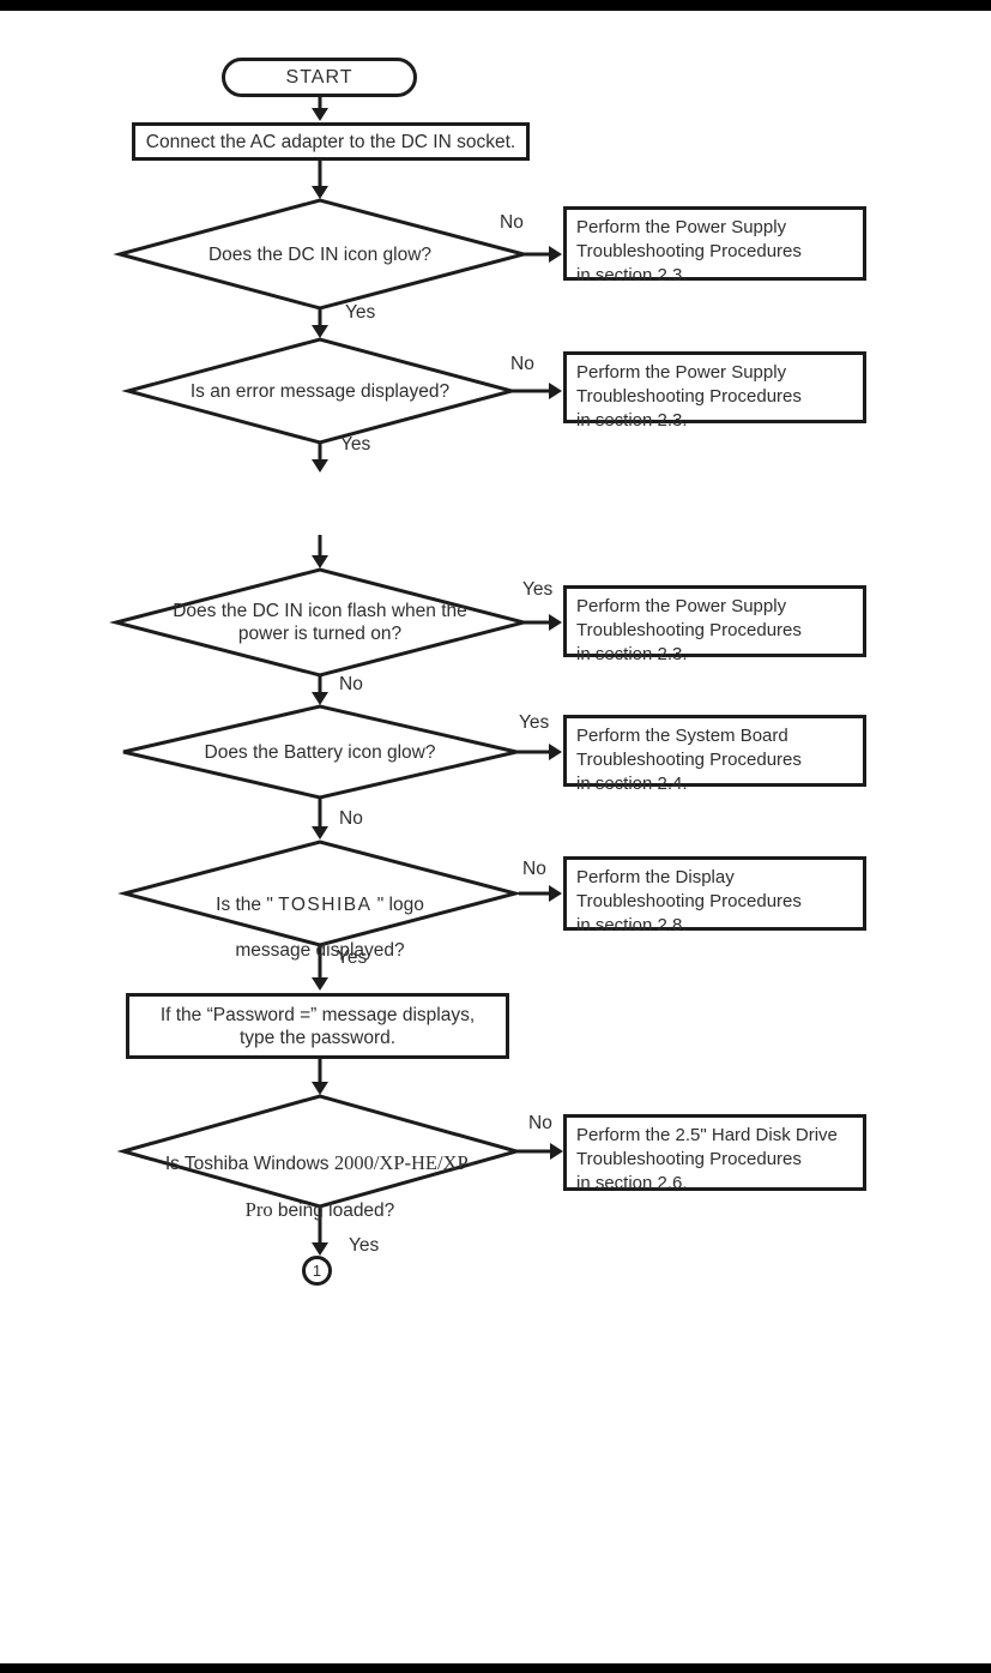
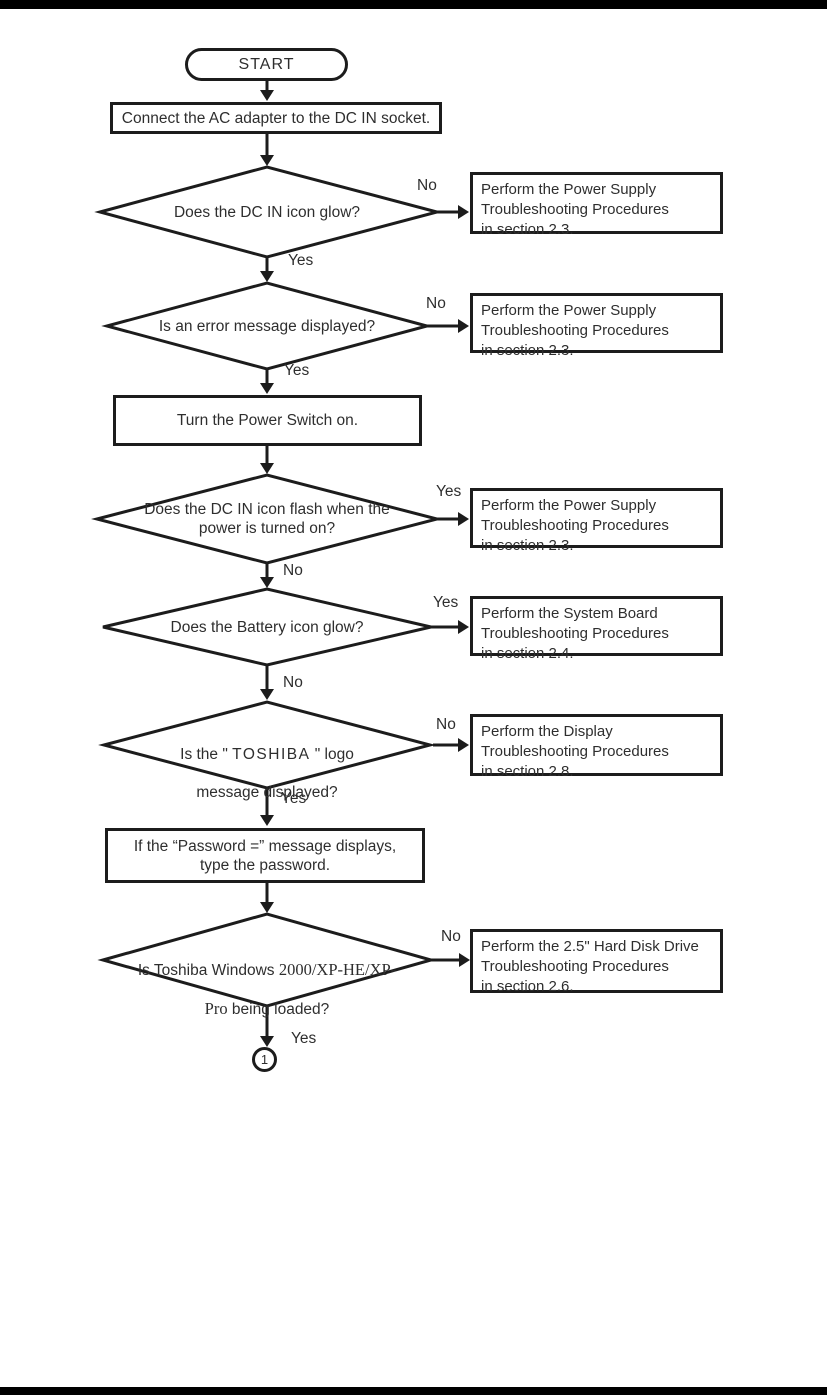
  START
  Connect the AC adapter to the DC IN socket.
+ Turn the Power Switch on.
  If the “Password =” message displays,
  type the password.
  Does the DC IN icon glow?
  Is an error message displayed?
  Does the DC IN icon flash when the
  power is turned on?
  Does the Battery icon glow?
  Is the " TOSHIBA " logo
  message displayed?
  Is Toshiba Windows 2000/XP-HE/XP-
  Pro being loaded?
  Perform the Power Supply
  Troubleshooting Procedures
  in section 2.3.
  Perform the Power Supply
  Troubleshooting Procedures
  in section 2.3.
  Perform the Power Supply
  Troubleshooting Procedures
  in section 2.3.
  Perform the System Board
  Troubleshooting Procedures
  in section 2.4.
  Perform the Display
  Troubleshooting Procedures
  in section 2.8.
  Perform the 2.5" Hard Disk Drive
  Troubleshooting Procedures
  in section 2.6.
  No
  Yes
  No
  Yes
  Yes
  No
  Yes
  No
  No
  Yes
  No
  Yes
  1
